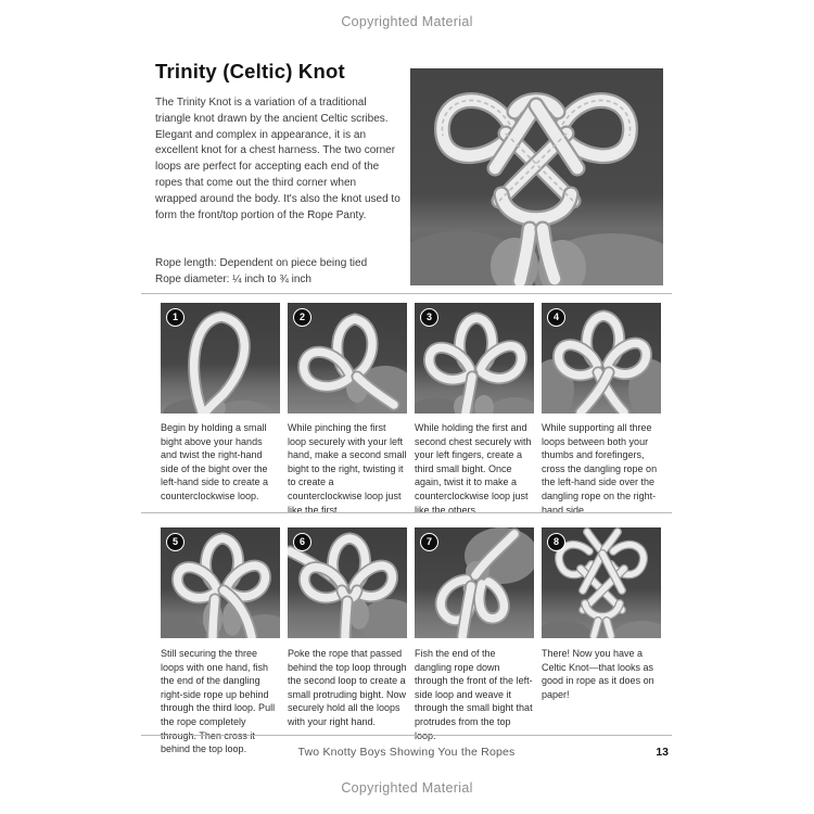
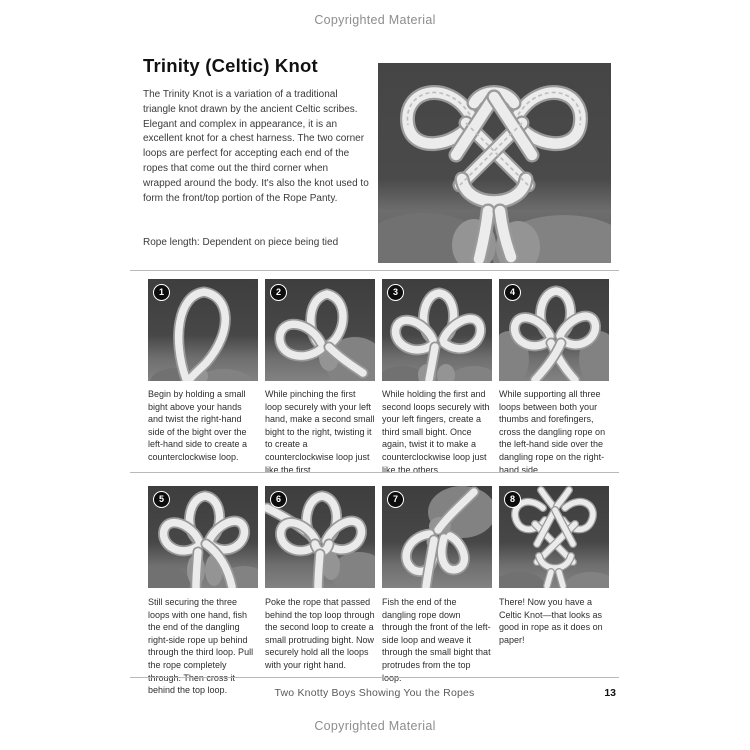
  Copyrighted Material
  Trinity (Celtic) Knot
  The Trinity Knot is a variation of a traditional triangle knot drawn by the ancient Celtic scribes. Elegant and complex in appearance, it is an excellent knot for a chest harness. The two corner loops are perfect for accepting each end of the ropes that come out the third corner when wrapped around the body. It's also the knot used to form the front/top portion of the Rope Panty.
  Rope length: Dependent on piece being tied
- Rope diameter: ¼ inch to ¾ inch
  1
  2
  3
  4
  Begin by holding a small bight above your hands and twist the right-hand side of the bight over the left-hand side to create a counterclockwise loop.
  While pinching the first loop securely with your left hand, make a second small bight to the right, twisting it to create a counterclockwise loop just like the first.
- While holding the first and second chest securely with your left fingers, create a third small bight. Once again, twist it to make a counterclockwise loop just like the others.
+ While holding the first and second loops securely with your left fingers, create a third small bight. Once again, twist it to make a counterclockwise loop just like the others.
  While supporting all three loops between both your thumbs and forefingers, cross the dangling rope on the left-hand side over the dangling rope on the right-hand side.
  5
  6
  7
  8
  Still securing the three loops with one hand, fish the end of the dangling right-side rope up behind through the third loop. Pull the rope completely behind the top loop.
  Poke the rope that passed behind the top loop through the second loop to create a small protruding bight. Now securely hold all the loops with your right hand.
  Fish the end of the dangling rope down through the front of the left-side loop and weave it through the small bight that protrudes from the top
  There! Now you have a Celtic Knot—that looks as good in rope as it does on paper!
  Two Knotty Boys Showing You the Ropes
  13
  Copyrighted Material
